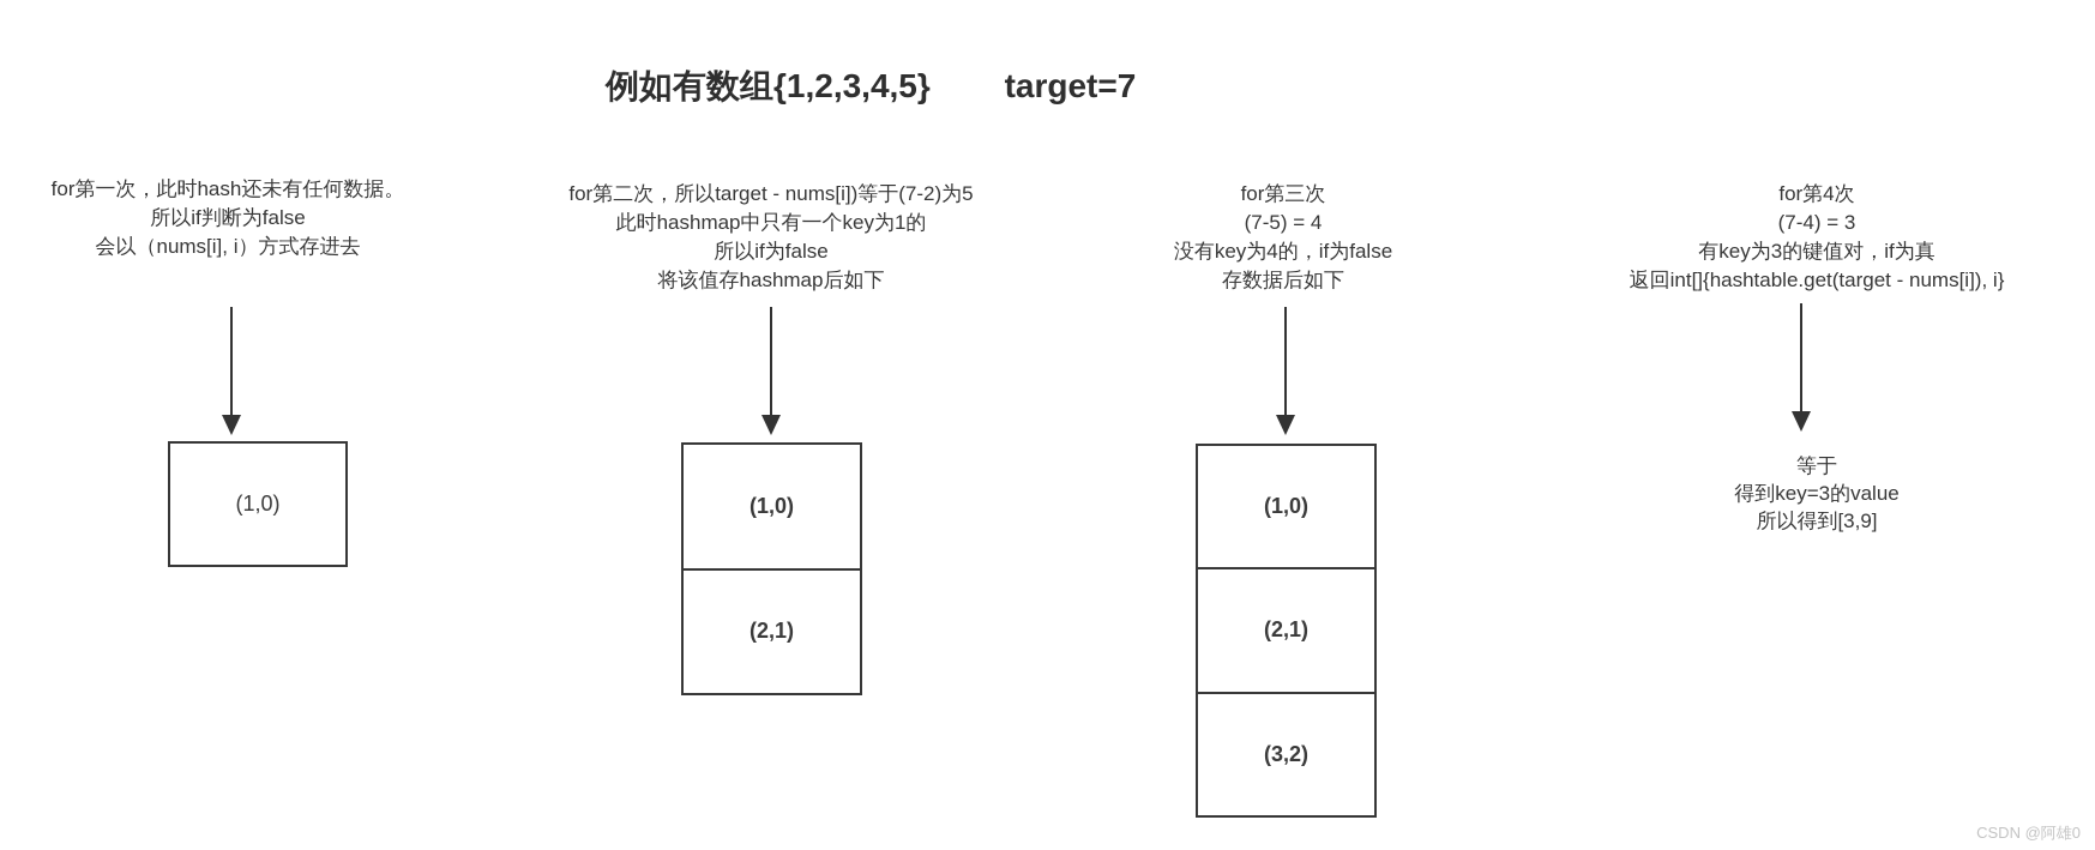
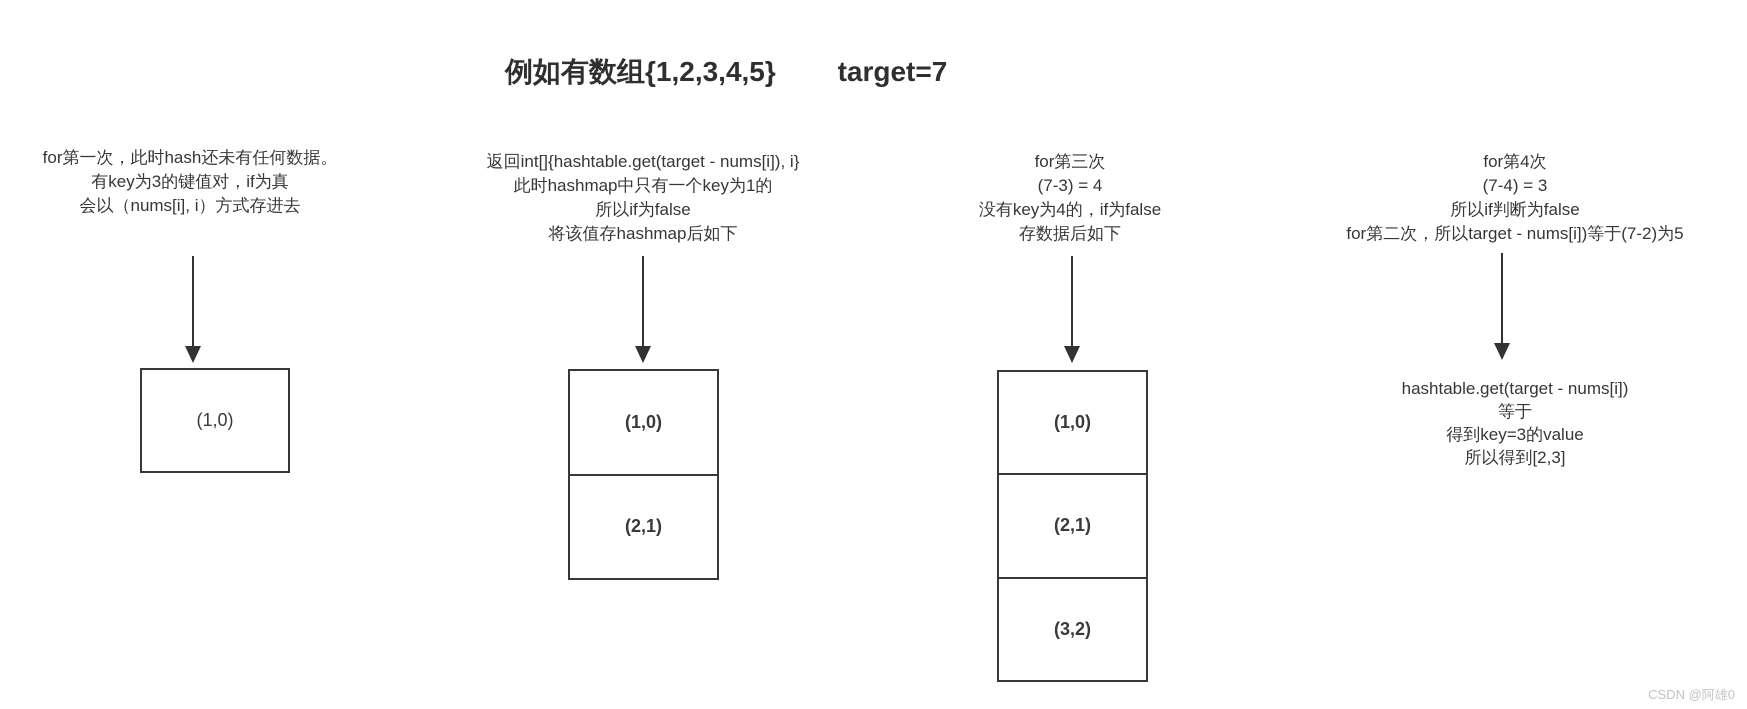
  例如有数组{1,2,3,4,5} target=7
  for第一次，此时hash还未有任何数据。
- 所以if判断为false
+ 有key为3的键值对，if为真
  会以（nums[i], i）方式存进去
  (1,0)
- for第二次，所以target - nums[i])等于(7-2)为5
+ 返回int[]{hashtable.get(target - nums[i]), i}
  此时hashmap中只有一个key为1的
  所以if为false
  将该值存hashmap后如下
  (1,0)
  (2,1)
  for第三次
- (7-5) = 4
+ (7-3) = 4
  没有key为4的，if为false
  存数据后如下
  (1,0)
  (2,1)
  (3,2)
  for第4次
  (7-4) = 3
- 有key为3的键值对，if为真
+ 所以if判断为false
- 返回int[]{hashtable.get(target - nums[i]), i}
+ for第二次，所以target - nums[i])等于(7-2)为5
+ hashtable.get(target - nums[i])
  等于
  得到key=3的value
- 所以得到[3,9]
+ 所以得到[2,3]
  CSDN @阿雄0
